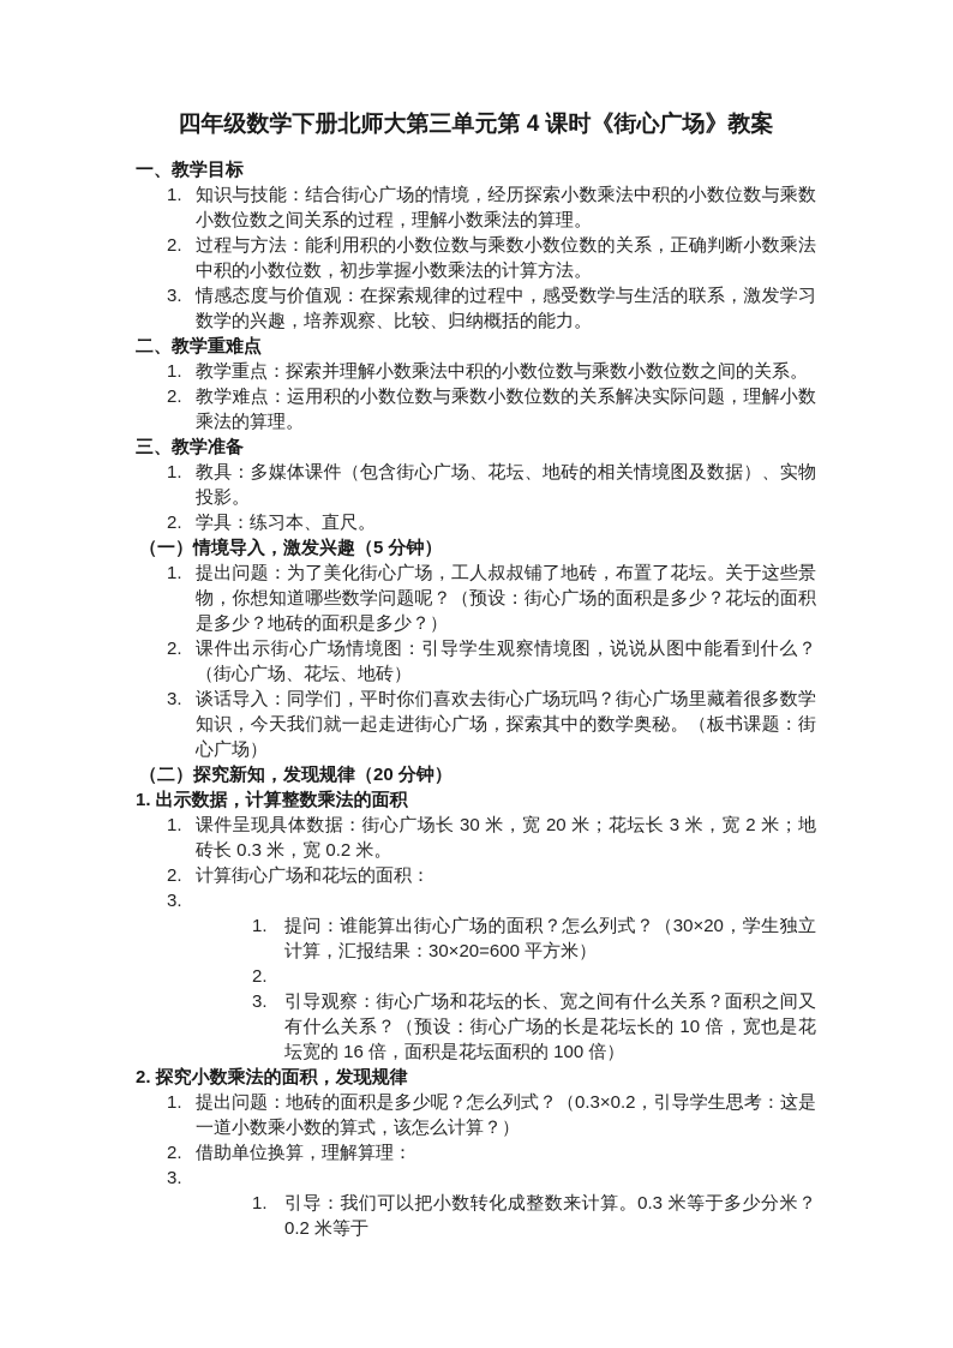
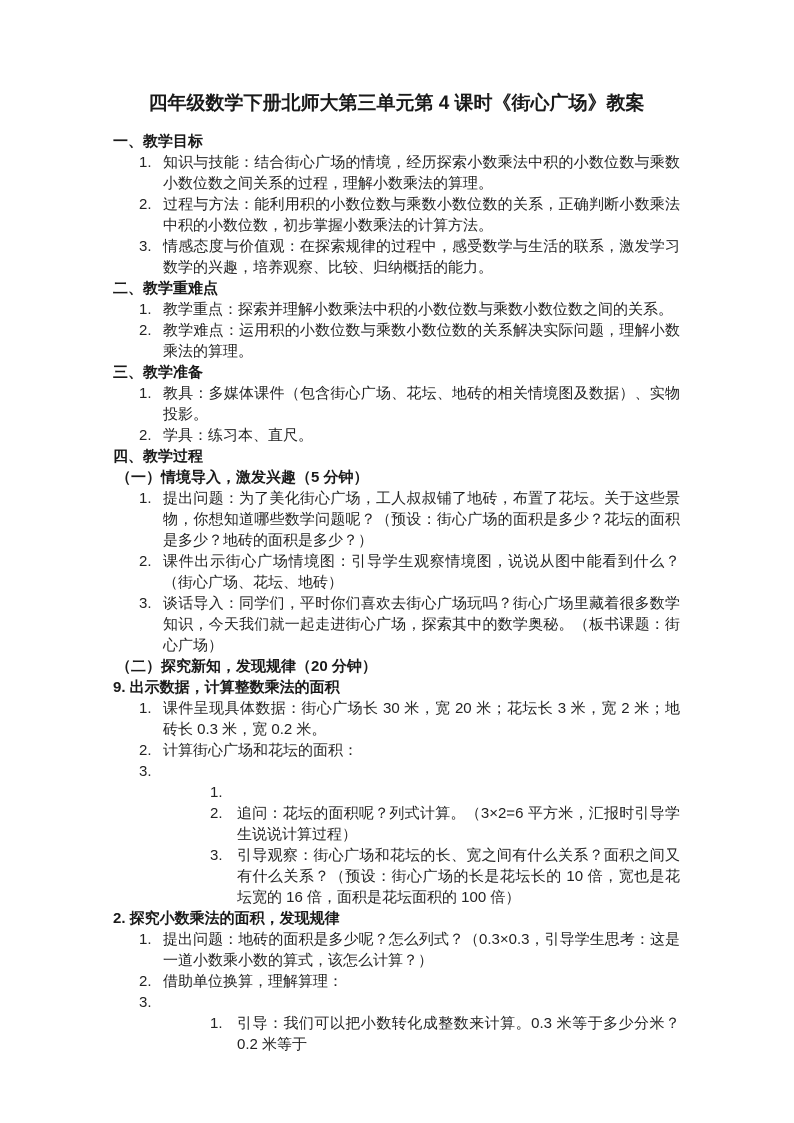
  四年级数学下册北师大第三单元第 4 课时《街心广场》教案
  一、教学目标
  1.
  知识与技能：结合街心广场的情境，经历探索小数乘法中积的小数位数与乘数小数位数之间关系的过程，理解小数乘法的算理。
  2.
  过程与方法：能利用积的小数位数与乘数小数位数的关系，正确判断小数乘法中积的小数位数，初步掌握小数乘法的计算方法。
  3.
  情感态度与价值观：在探索规律的过程中，感受数学与生活的联系，激发学习数学的兴趣，培养观察、比较、归纳概括的能力。
  二、教学重难点
  1.
  教学重点：探索并理解小数乘法中积的小数位数与乘数小数位数之间的关系。
  2.
  教学难点：运用积的小数位数与乘数小数位数的关系解决实际问题，理解小数乘法的算理。
  三、教学准备
  1.
  教具：多媒体课件（包含街心广场、花坛、地砖的相关情境图及数据）、实物投影。
  2.
  学具：练习本、直尺。
+ 四、教学过程
  （一）情境导入，激发兴趣（5 分钟）
  1.
  提出问题：为了美化街心广场，工人叔叔铺了地砖，布置了花坛。关于这些景物，你想知道哪些数学问题呢？（预设：街心广场的面积是多少？花坛的面积是多少？地砖的面积是多少？）
  2.
  课件出示街心广场情境图：引导学生观察情境图，说说从图中能看到什么？（街心广场、花坛、地砖）
  3.
  谈话导入：同学们，平时你们喜欢去街心广场玩吗？街心广场里藏着很多数学知识，今天我们就一起走进街心广场，探索其中的数学奥秘。（板书课题：街心广场）
  （二）探究新知，发现规律（20 分钟）
- 1. 出示数据，计算整数乘法的面积
+ 9. 出示数据，计算整数乘法的面积
  1.
  课件呈现具体数据：街心广场长 30 米，宽 20 米；花坛长 3 米，宽 2 米；地砖长 0.3 米，宽 0.2 米。
  2.
  计算街心广场和花坛的面积：
  3.
  1.
- 提问：谁能算出街心广场的面积？怎么列式？（30×20，学生独立计算，汇报结果：30×20=600 平方米）
  2.
+ 追问：花坛的面积呢？列式计算。（3×2=6 平方米，汇报时引导学生说说计算过程）
  3.
  引导观察：街心广场和花坛的长、宽之间有什么关系？面积之间又有什么关系？（预设：街心广场的长是花坛长的 10 倍，宽也是花坛宽的 16 倍，面积是花坛面积的 100 倍）
  2. 探究小数乘法的面积，发现规律
  1.
- 提出问题：地砖的面积是多少呢？怎么列式？（0.3×0.2，引导学生思考：这是一道小数乘小数的算式，该怎么计算？）
+ 提出问题：地砖的面积是多少呢？怎么列式？（0.3×0.3，引导学生思考：这是一道小数乘小数的算式，该怎么计算？）
  2.
  借助单位换算，理解算理：
  3.
  1.
  引导：我们可以把小数转化成整数来计算。0.3 米等于多少分米？0.2 米等于
